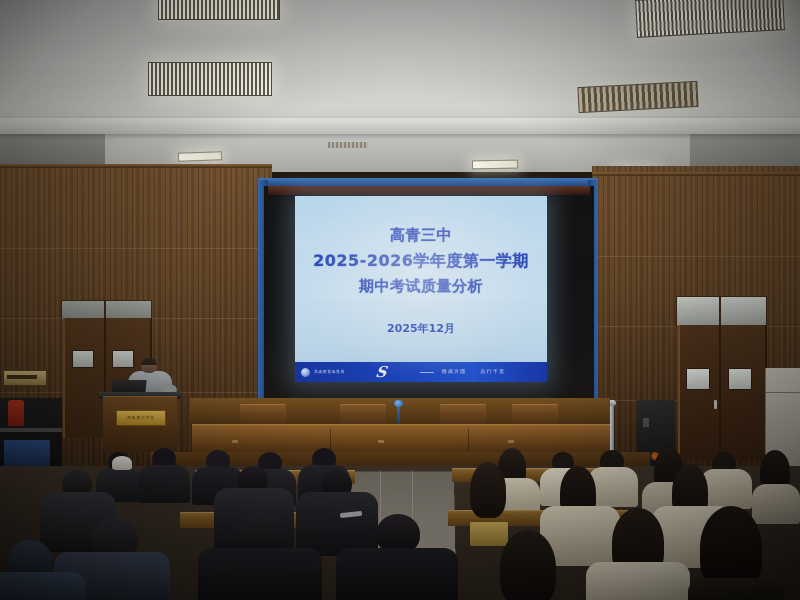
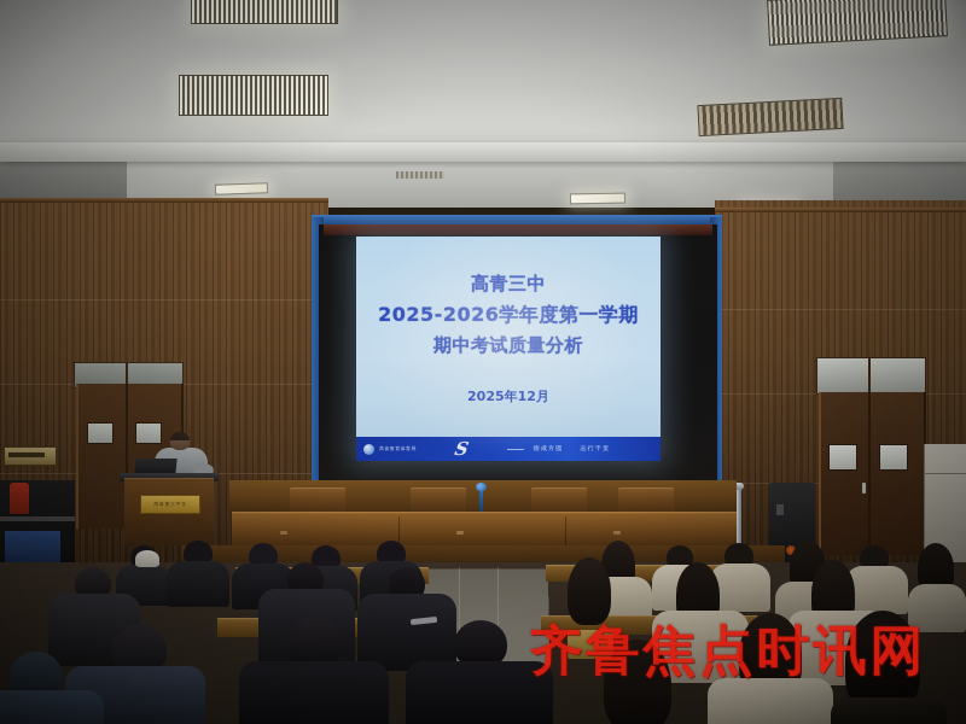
+ 齐鲁焦点时讯网
